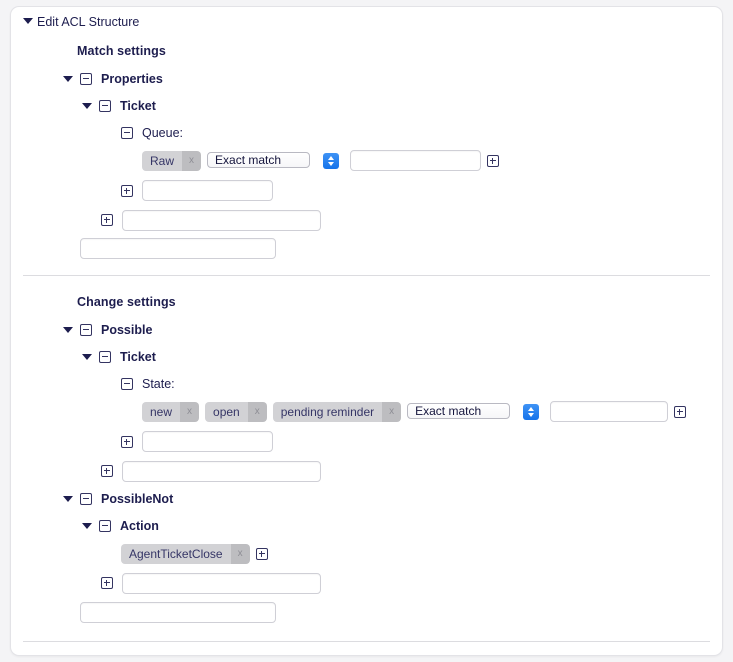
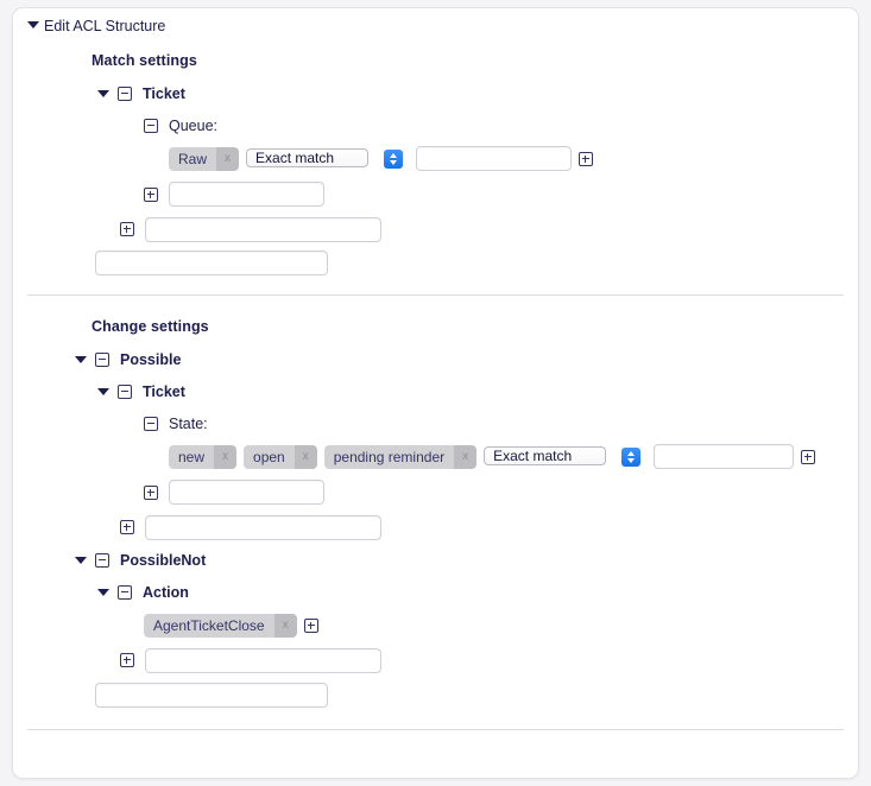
  Edit ACL Structure
  Match settings
- Properties
  Ticket
  Queue:
  Raw
  x
  Exact match
  Change settings
  Possible
  Ticket
  State:
  new
  x
  open
  x
  pending reminder
  x
  Exact match
  PossibleNot
  Action
  AgentTicketClose
  x
